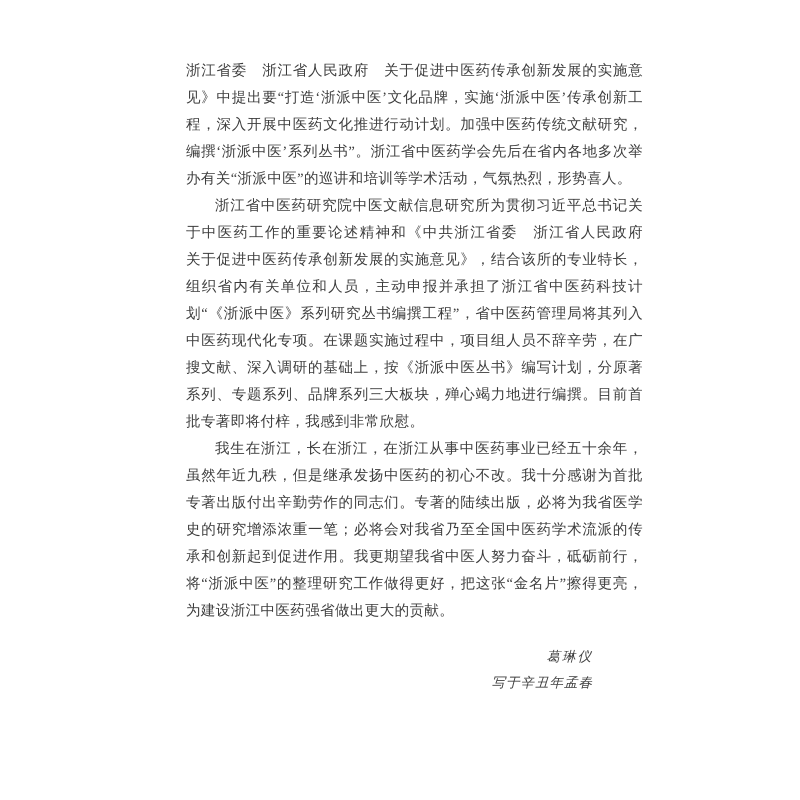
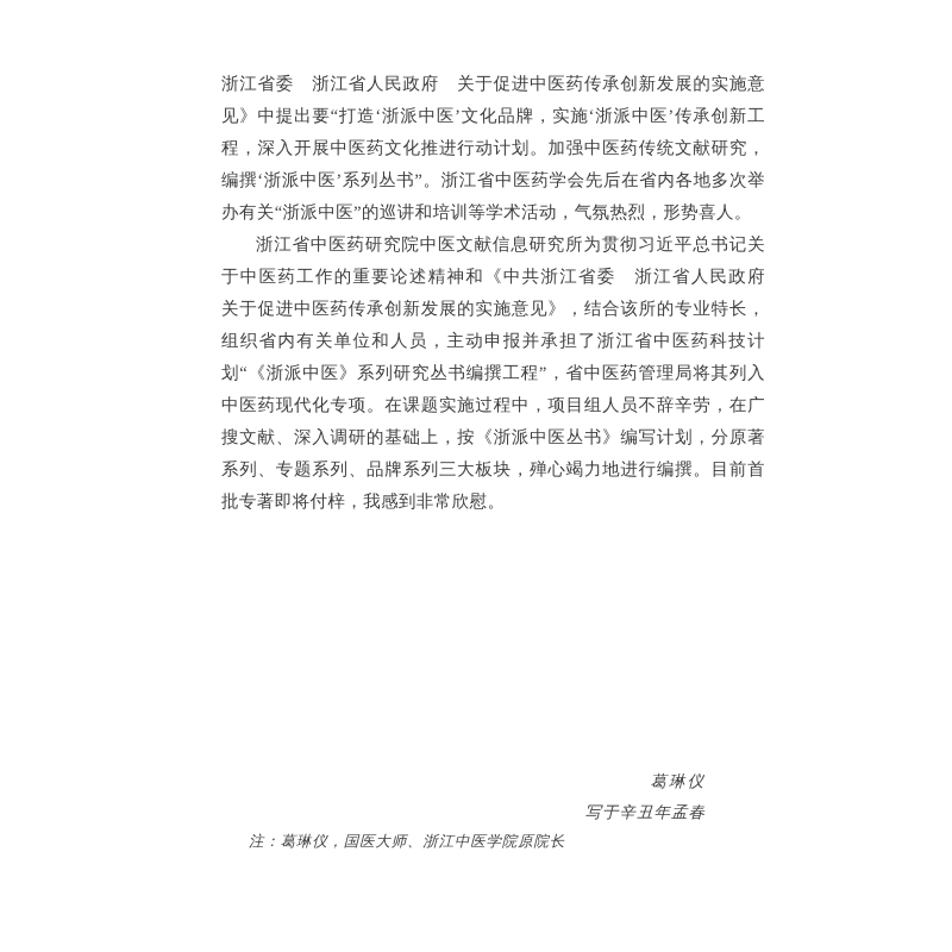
  浙江省委 浙江省人民政府 关于促进中医药传承创新发展的实施意见》中提出要“打造‘浙派中医’文化品牌，实施‘浙派中医’传承创新工程，深入开展中医药文化推进行动计划。加强中医药传统文献研究，编撰‘浙派中医’系列丛书”。浙江省中医药学会先后在省内各地多次举办有关“浙派中医”的巡讲和培训等学术活动，气氛热烈，形势喜人。
  浙江省中医药研究院中医文献信息研究所为贯彻习近平总书记关于中医药工作的重要论述精神和《中共浙江省委 浙江省人民政府 关于促进中医药传承创新发展的实施意见》，结合该所的专业特长，组织省内有关单位和人员，主动申报并承担了浙江省中医药科技计划“《浙派中医》系列研究丛书编撰工程”，省中医药管理局将其列入中医药现代化专项。在课题实施过程中，项目组人员不辞辛劳，在广搜文献、深入调研的基础上，按《浙派中医丛书》编写计划，分原著系列、专题系列、品牌系列三大板块，殚心竭力地进行编撰。目前首批专著即将付梓，我感到非常欣慰。
- 我生在浙江，长在浙江，在浙江从事中医药事业已经五十余年，虽然年近九秩，但是继承发扬中医药的初心不改。我十分感谢为首批专著出版付出辛勤劳作的同志们。专著的陆续出版，必将为我省医学史的研究增添浓重一笔；必将会对我省乃至全国中医药学术流派的传承和创新起到促进作用。我更期望我省中医人努力奋斗，砥砺前行，将“浙派中医”的整理研究工作做得更好，把这张“金名片”擦得更亮，为建设浙江中医药强省做出更大的贡献。
  葛琳仪
  写于辛丑年孟春
+ 注：葛琳仪，国医大师、浙江中医学院原院长
